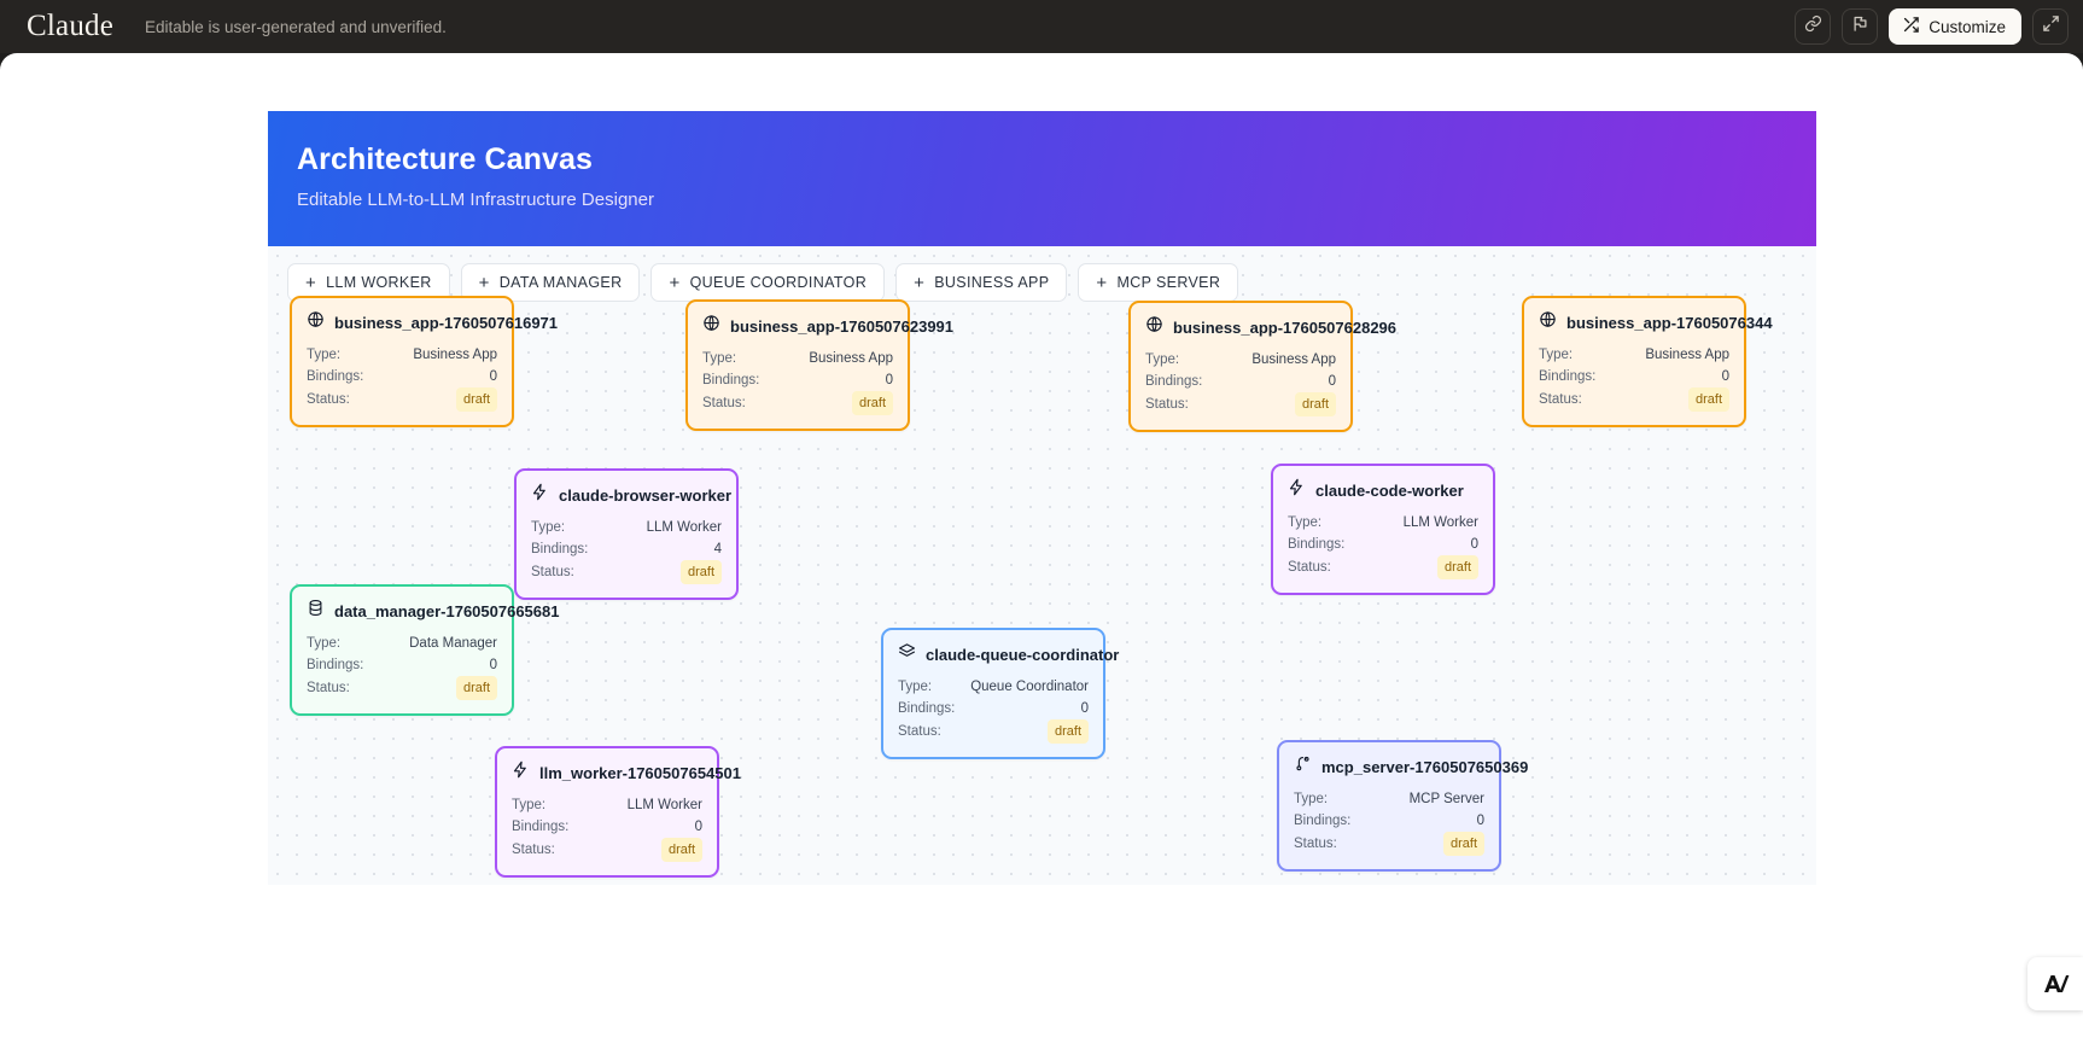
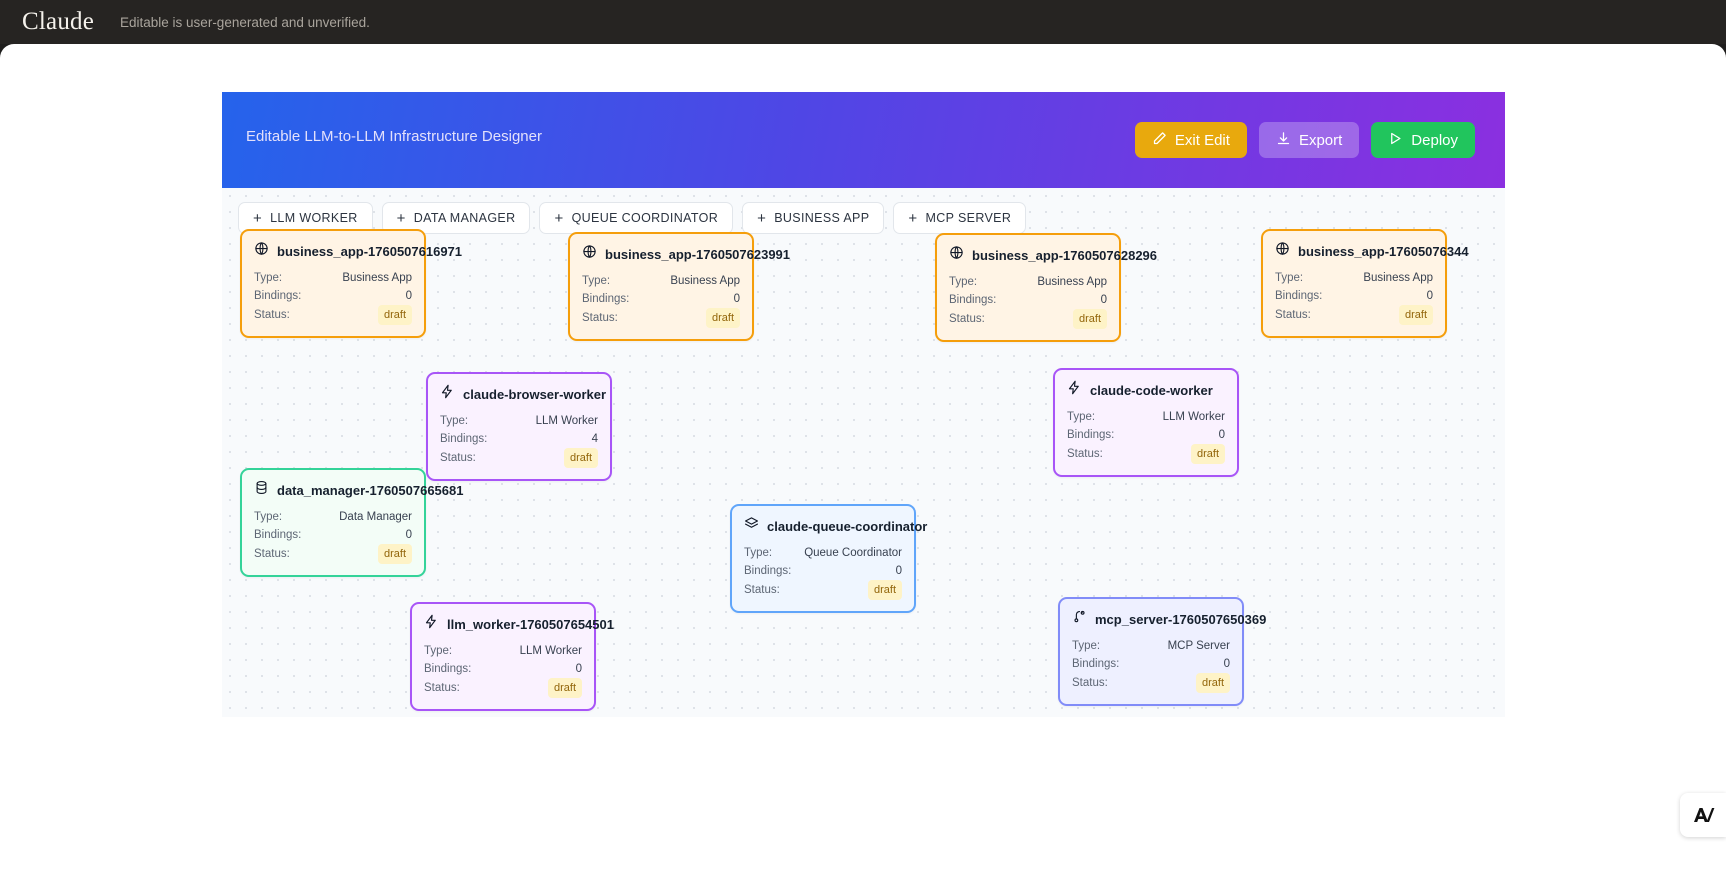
  Claude
  Editable is user-generated and unverified.
- Customize
- Architecture Canvas
  Editable LLM-to-LLM Infrastructure Designer
+ Exit Edit
+ Export
+ Deploy
  +
  LLM WORKER
  +
  DATA MANAGER
  +
  QUEUE COORDINATOR
  +
  BUSINESS APP
  +
  MCP SERVER
  business_app-1760507616971
  Type:
  Business App
  Bindings:
  0
  Status:
  draft
  business_app-1760507623991
  Type:
  Business App
  Bindings:
  0
  Status:
  draft
  business_app-1760507628296
  Type:
  Business App
  Bindings:
  0
  Status:
  draft
  business_app-17605076344
  Type:
  Business App
  Bindings:
  0
  Status:
  draft
  claude-browser-worker
  Type:
  LLM Worker
  Bindings:
  4
  Status:
  draft
  claude-code-worker
  Type:
  LLM Worker
  Bindings:
  0
  Status:
  draft
  data_manager-1760507665681
  Type:
  Data Manager
  Bindings:
  0
  Status:
  draft
  claude-queue-coordinator
  Type:
  Queue Coordinator
  Bindings:
  0
  Status:
  draft
  llm_worker-1760507654501
  Type:
  LLM Worker
  Bindings:
  0
  Status:
  draft
  mcp_server-1760507650369
  Type:
  MCP Server
  Bindings:
  0
  Status:
  draft
